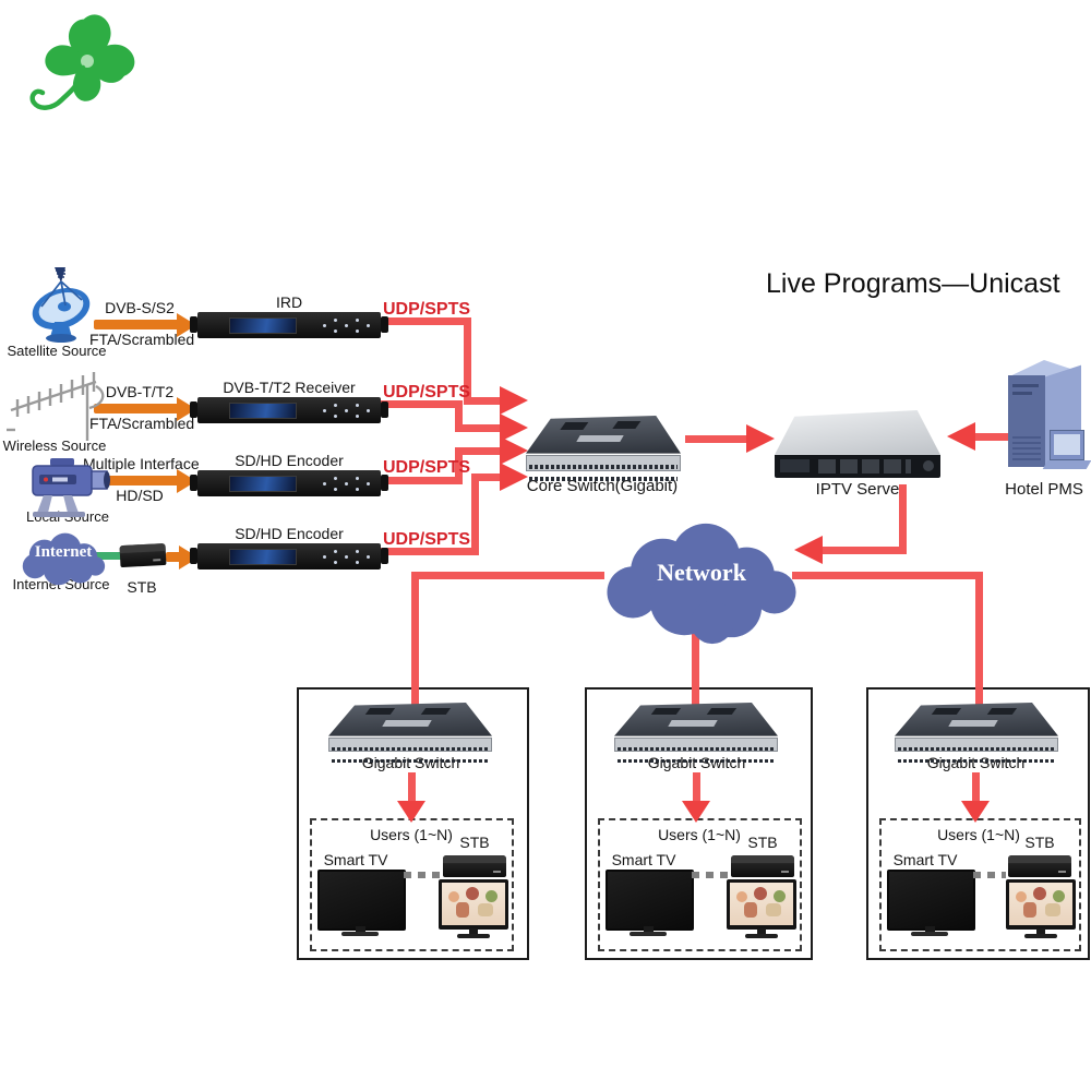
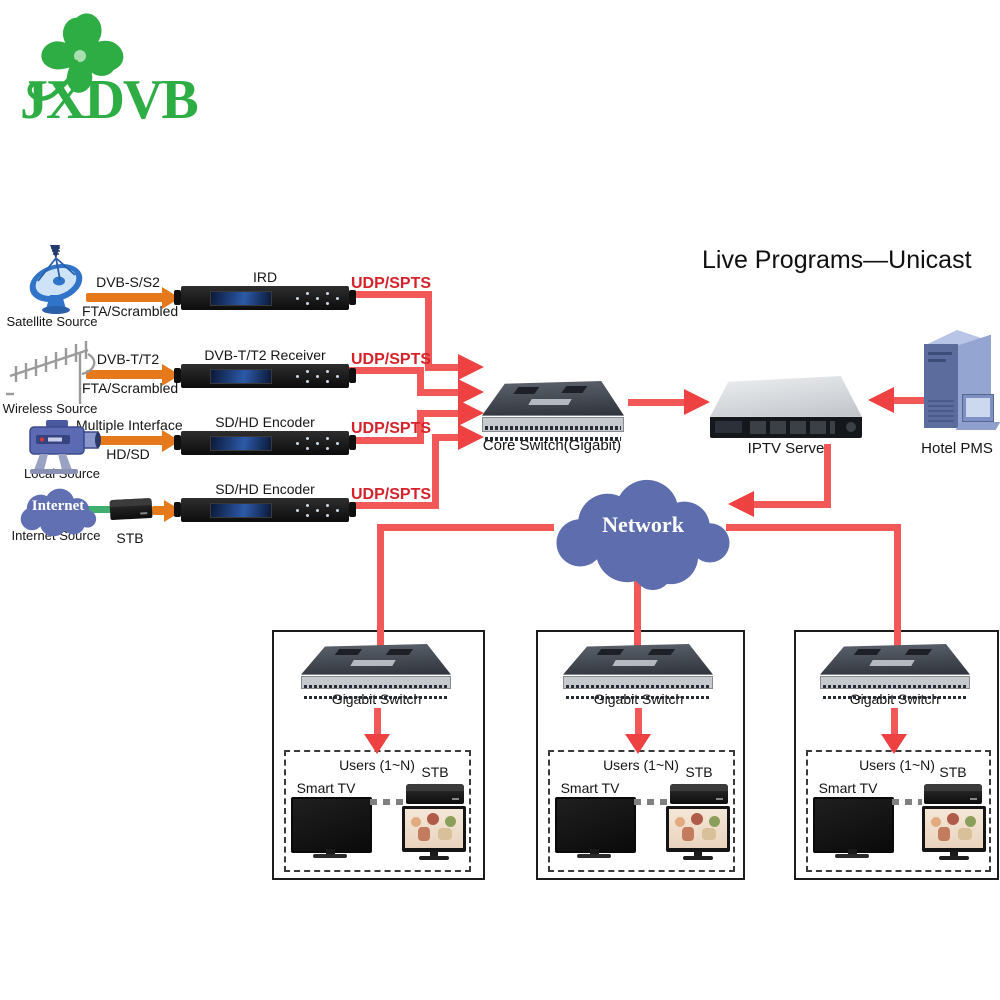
+ JXDVB
  Live Programs—Unicast
  Satellite Source
  DVB-S/S2
  FTA/Scrambled
  IRD
  UDP/SPTS
  Wireless Source
  DVB-T/T2
  FTA/Scrambled
  DVB-T/T2 Receiver
  UDP/SPTS
  Multiple Interface
  HD/SD
  SD/HD Encoder
  UDP/SPTS
  Internet
  Interne Source
  STB
  SD/HD Encoder
  UDP/SPTS
  Core Switch(Gigabit)
  IPTV Serve
  Hotel PMS
  Network
  Users (1~N)
  STB
  Smart TV
  Users (1~N)
  STB
  Smart TV
  Users (1~N)
  STB
  Smart TV
